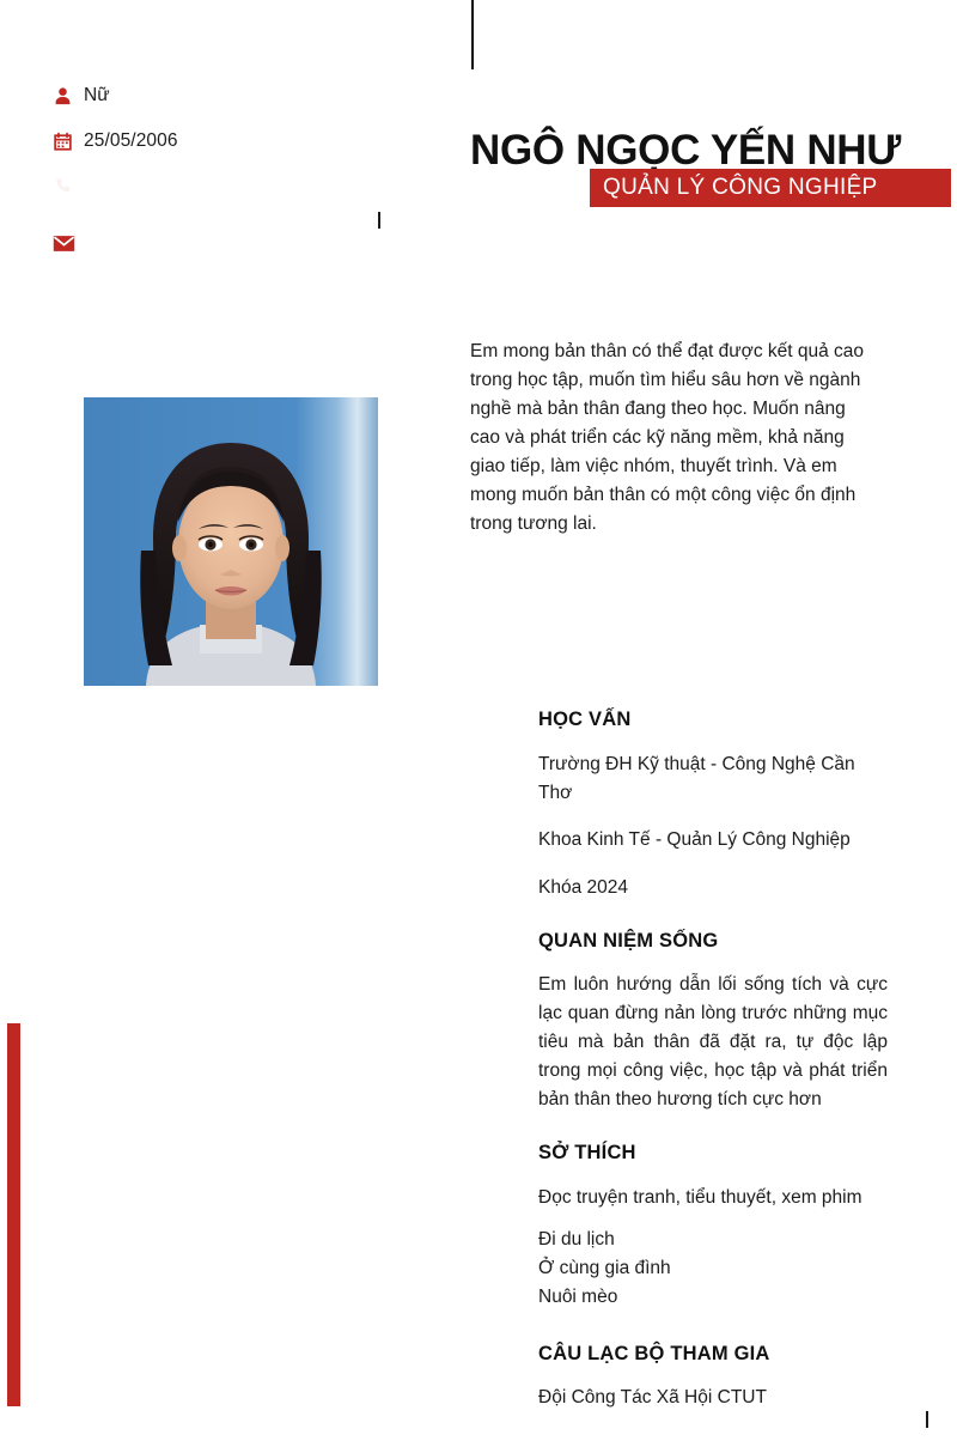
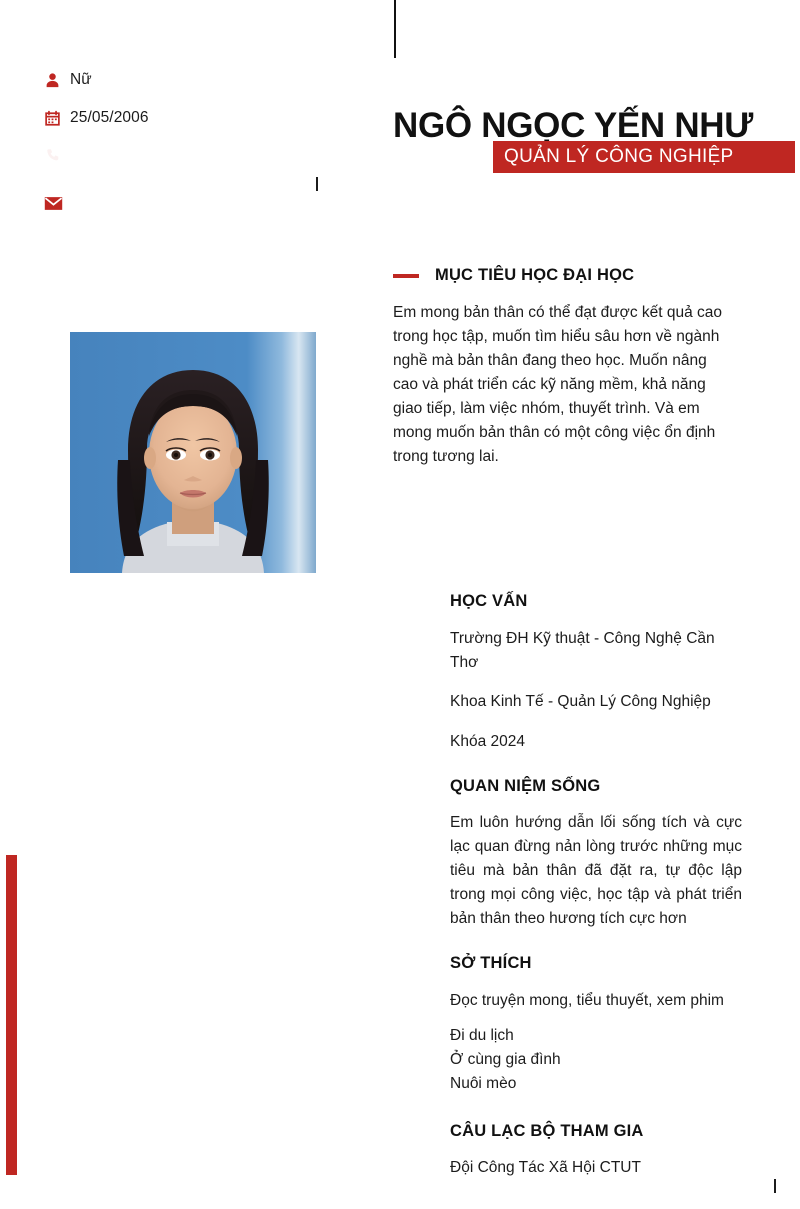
  Nữ
  25/05/2006
  NGÔ NGỌC YẾN NHƯ
  QUẢN LÝ CÔNG NGHIỆP
+ MỤC TIÊU HỌC ĐẠI HỌC
  Em mong bản thân có thể đạt được kết quả cao trong học tập, muốn tìm hiểu sâu hơn về ngành nghề mà bản thân đang theo học. Muốn nâng cao và phát triển các kỹ năng mềm, khả năng giao tiếp, làm việc nhóm, thuyết trình. Và em mong muốn bản thân có một công việc ổn định trong tương lai.
  HỌC VẤN
  Trường ĐH Kỹ thuật - Công Nghệ Cần Thơ
  Khoa Kinh Tế - Quản Lý Công Nghiệp
  Khóa 2024
  QUAN NIỆM SỐNG
  Em luôn hướng dẫn lối sống tích và cực lạc quan đừng nản lòng trước những mục tiêu mà bản thân đã đặt ra, tự độc lập trong mọi công việc, học tập và phát triển bản thân theo hương tích cực hơn
  SỞ THÍCH
- Đọc truyện tranh, tiểu thuyết, xem phim
+ Đọc truyện mong, tiểu thuyết, xem phim
  Đi du lịch
  Ở cùng gia đình
  Nuôi mèo
  CÂU LẠC BỘ THAM GIA
  Đội Công Tác Xã Hội CTUT
